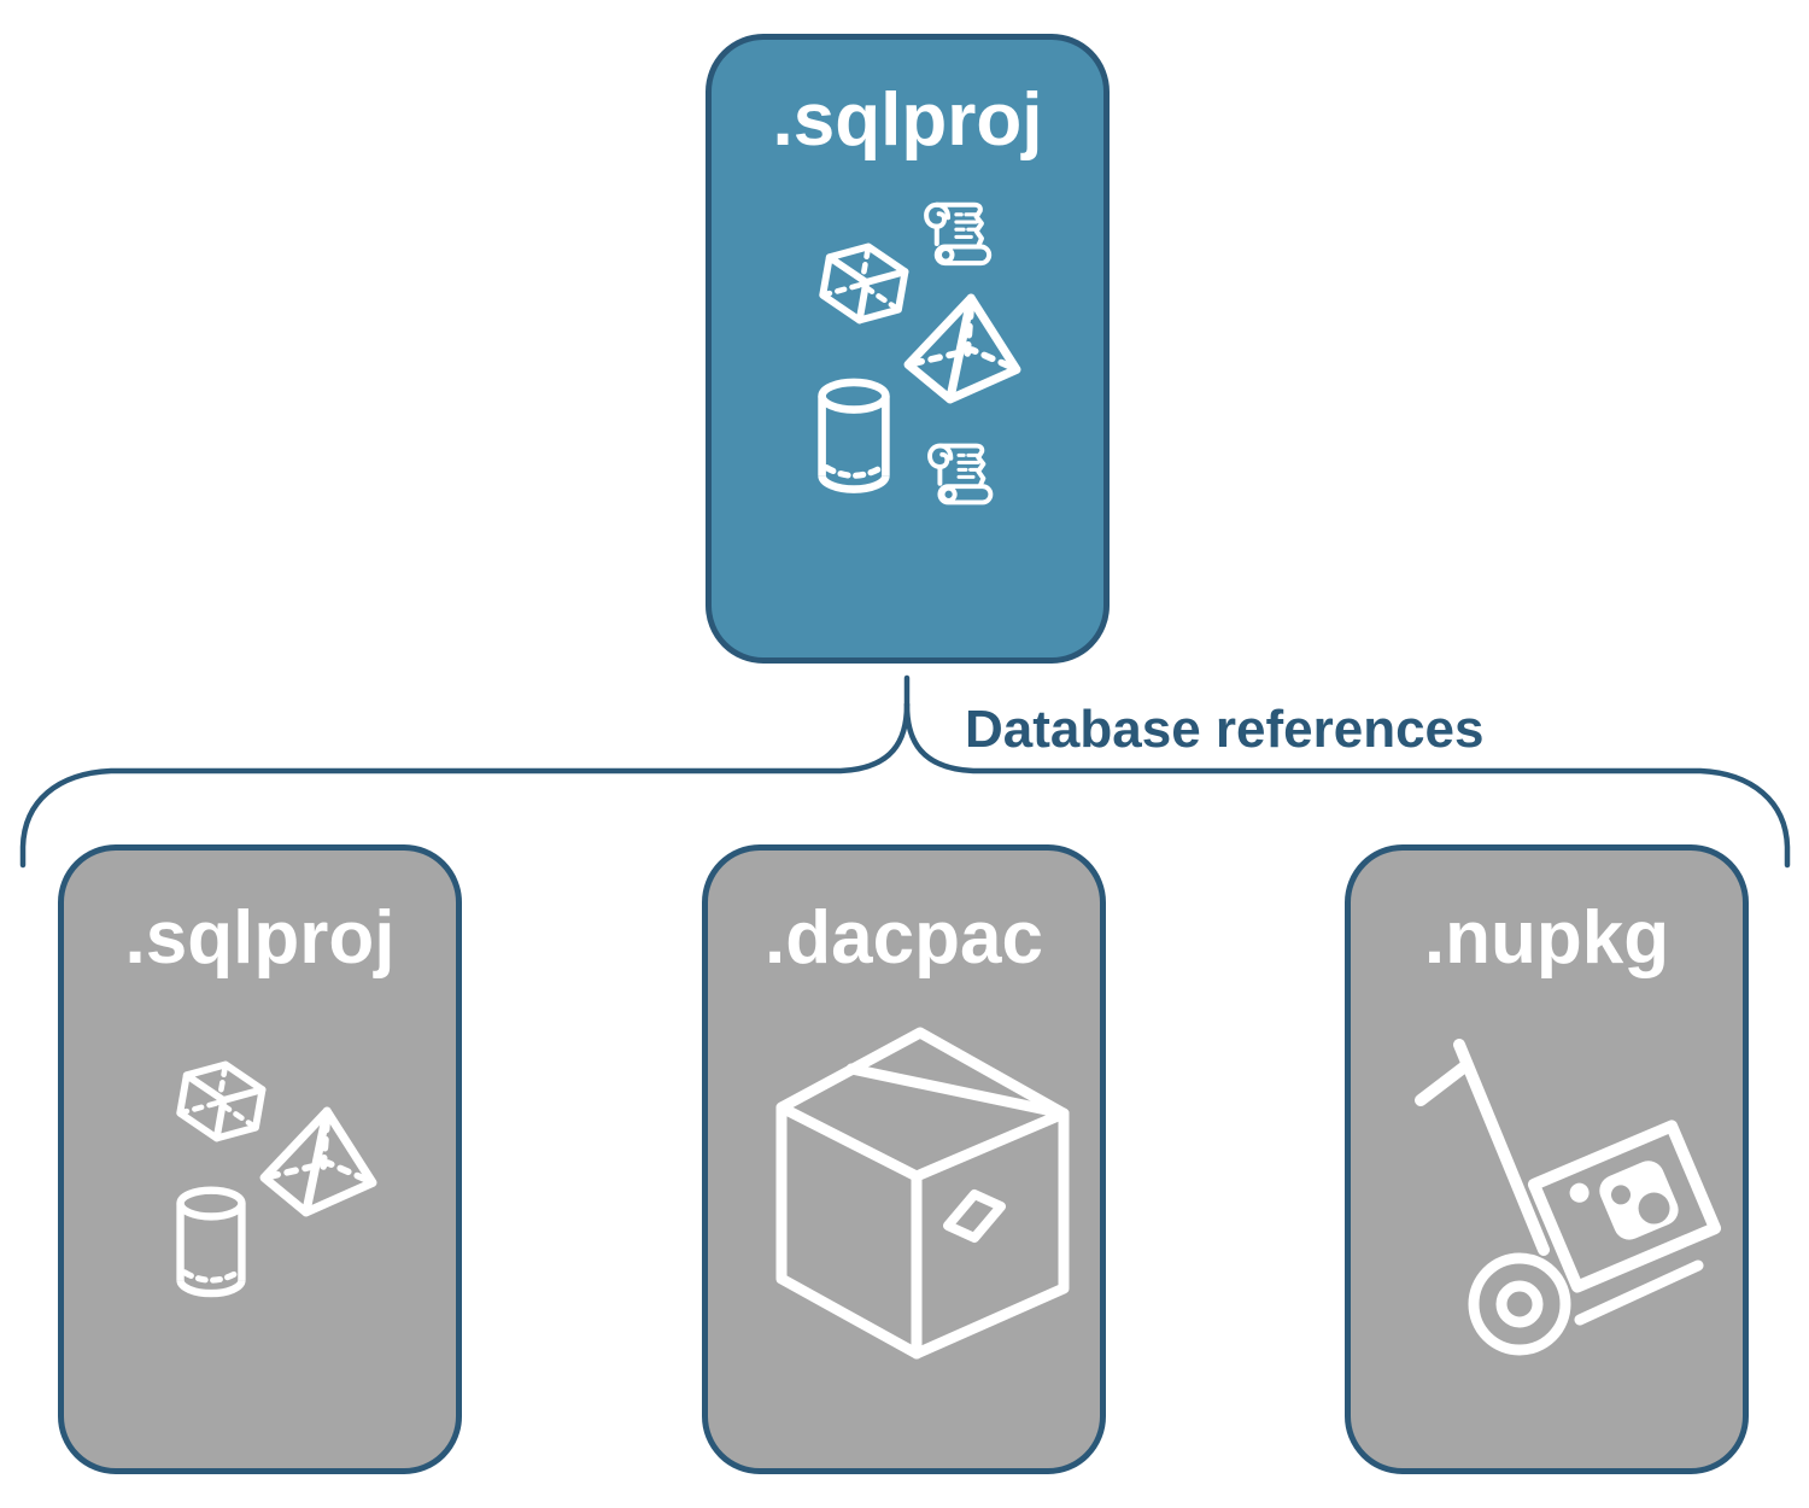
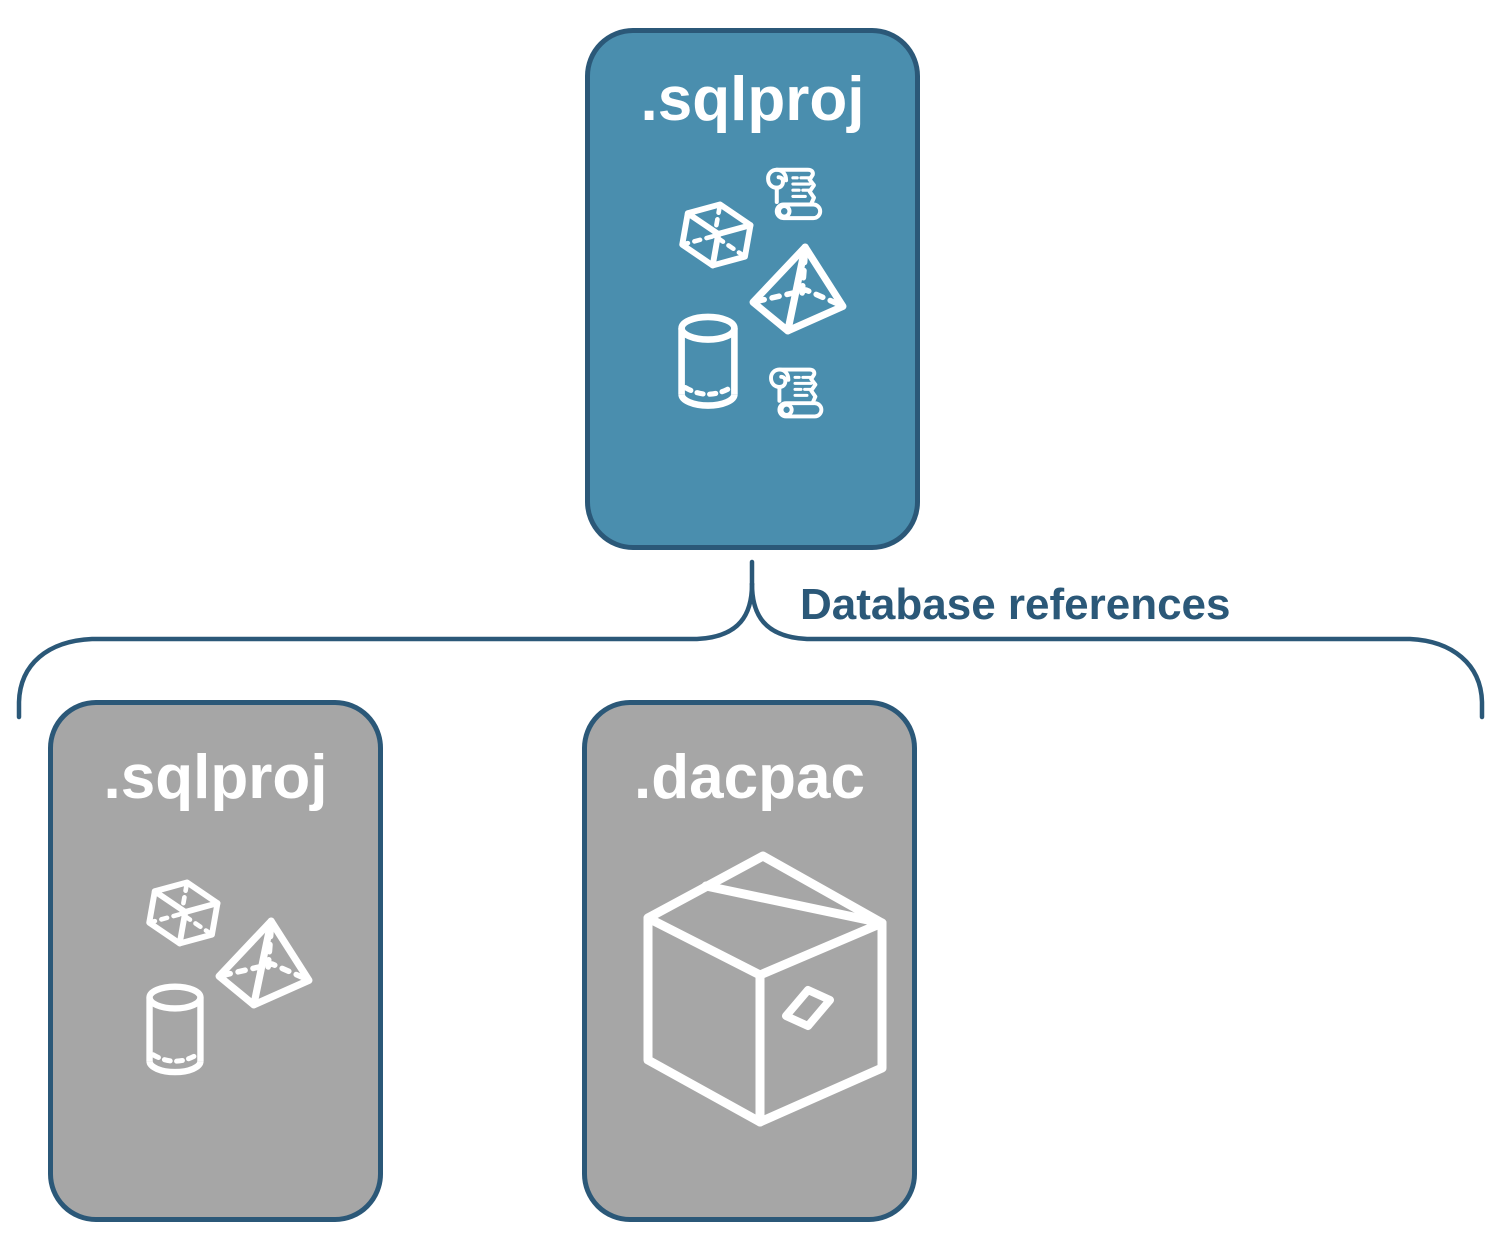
  .sqlproj
  Database references
  .sqlproj
  .dacpac
- .nupkg
